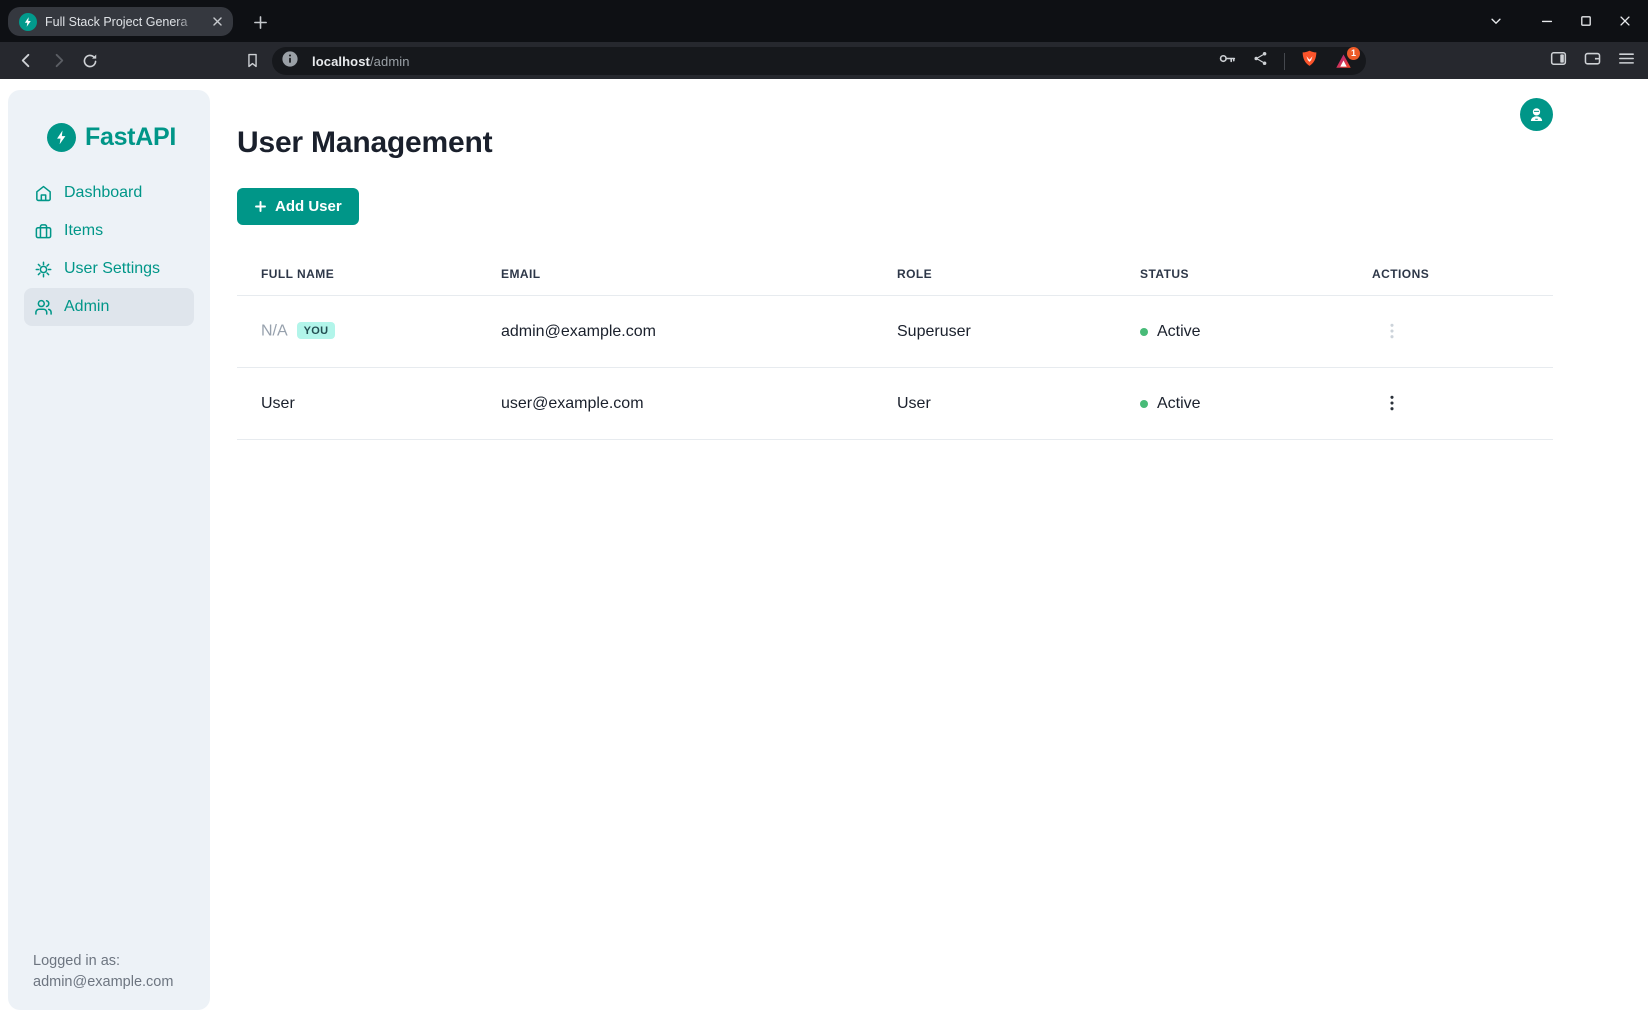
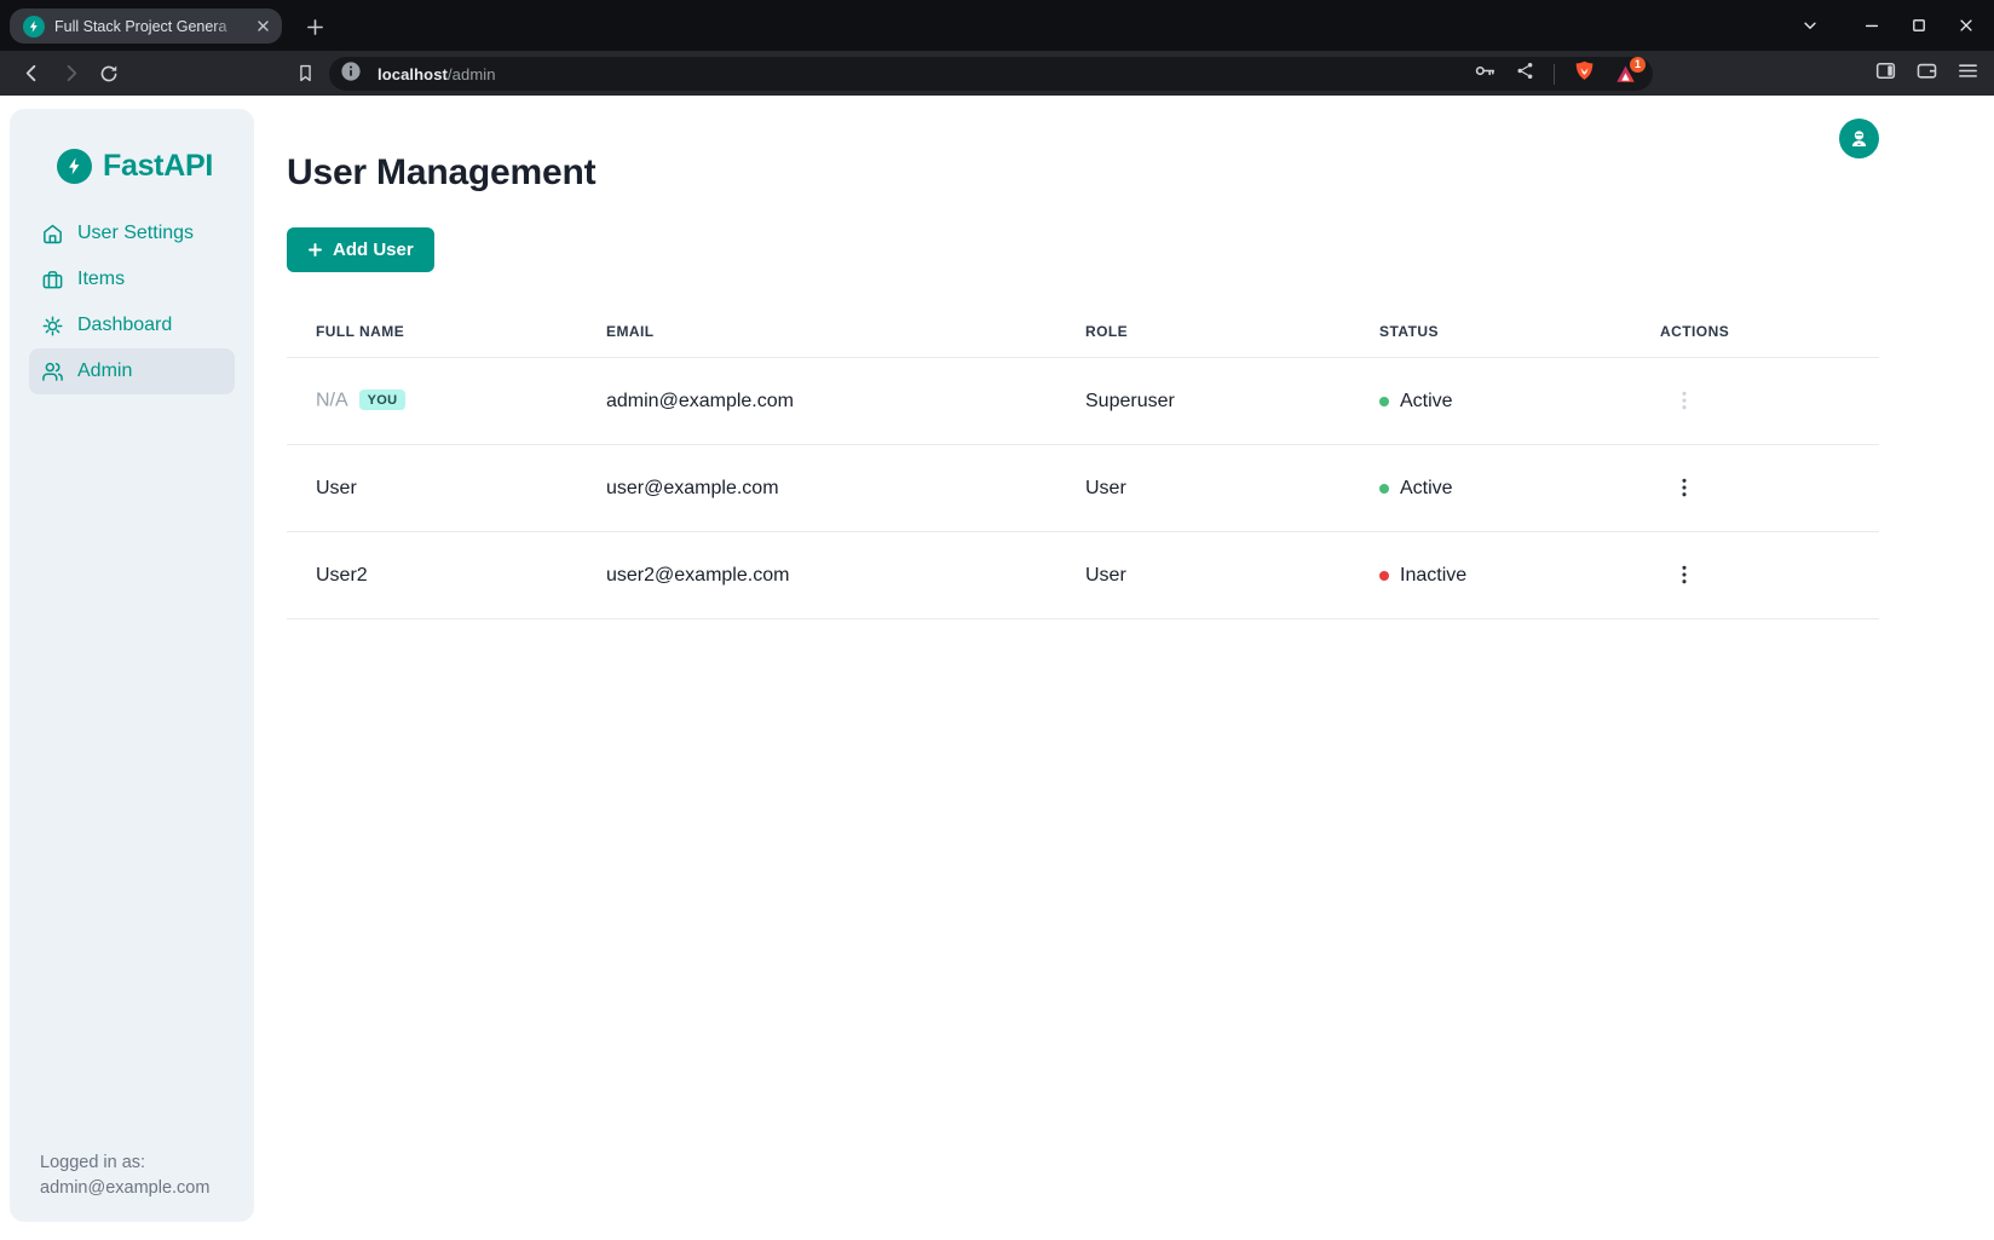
  Full Stack Project Genera
  localhost/admin
  1
  FastAPI
- Dashboard
+ User Settings
  Items
- User Settings
+ Dashboard
  Admin
  Logged in as:
  admin@example.com
  User Management
  Add User
  FULL NAME	EMAIL	ROLE	STATUS	ACTIONS
  N/A YOU	admin@example.com	Superuser	Active
  User	user@example.com	User	Active
+ User2	user2@example.com	User	Inactive
